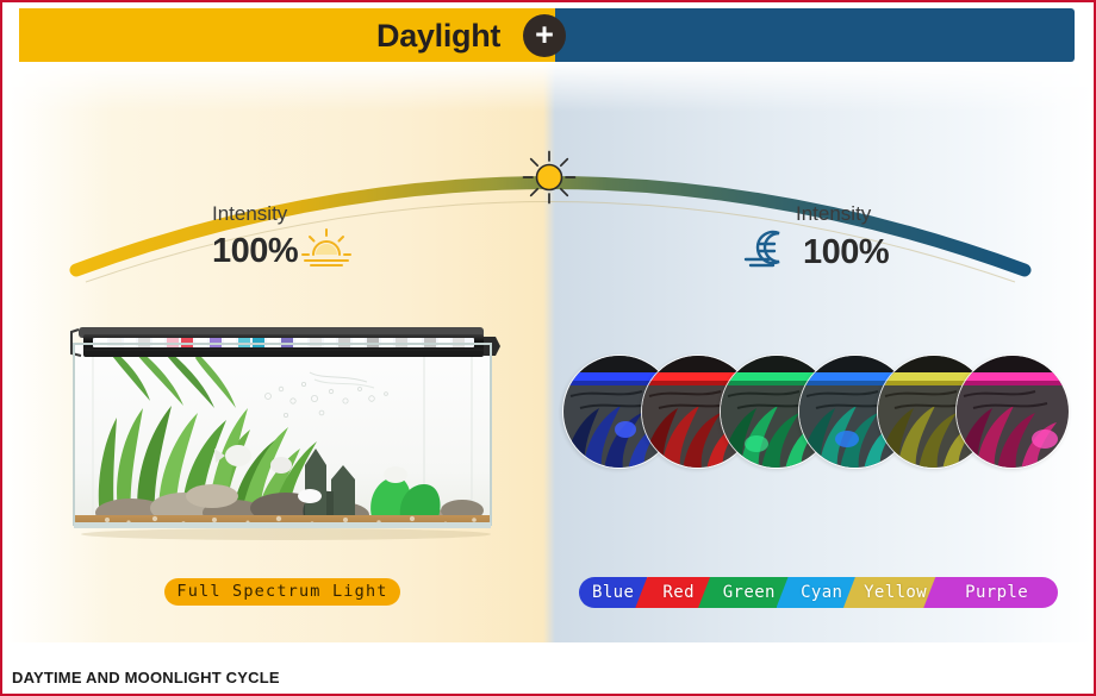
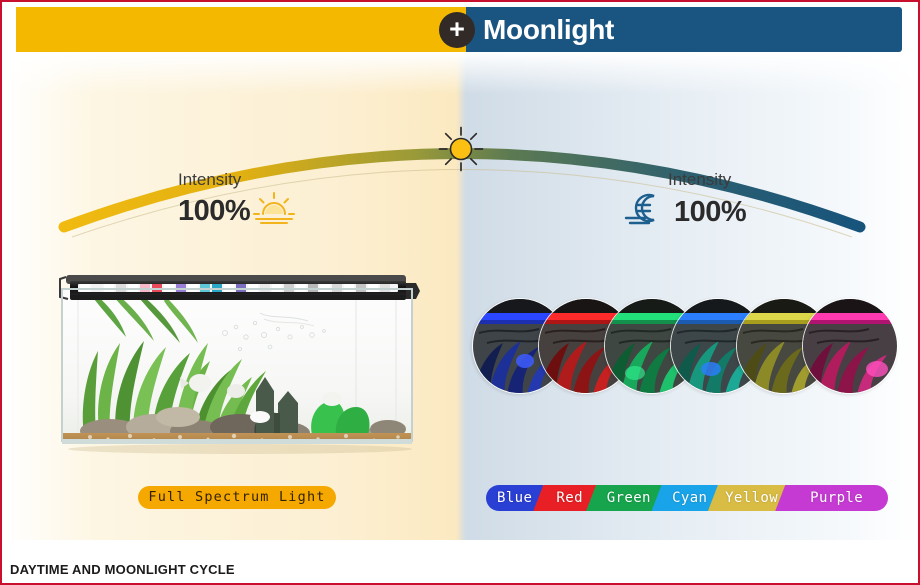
- Daylight
  +
+ Moonlight
  Intensity
  100%
  Intensity
  100%
  Full Spectrum Light
  Blue
  Red
  Green
  Cyan
  Yellow
  DAYTIME AND MOONLIGHT CYCLE
